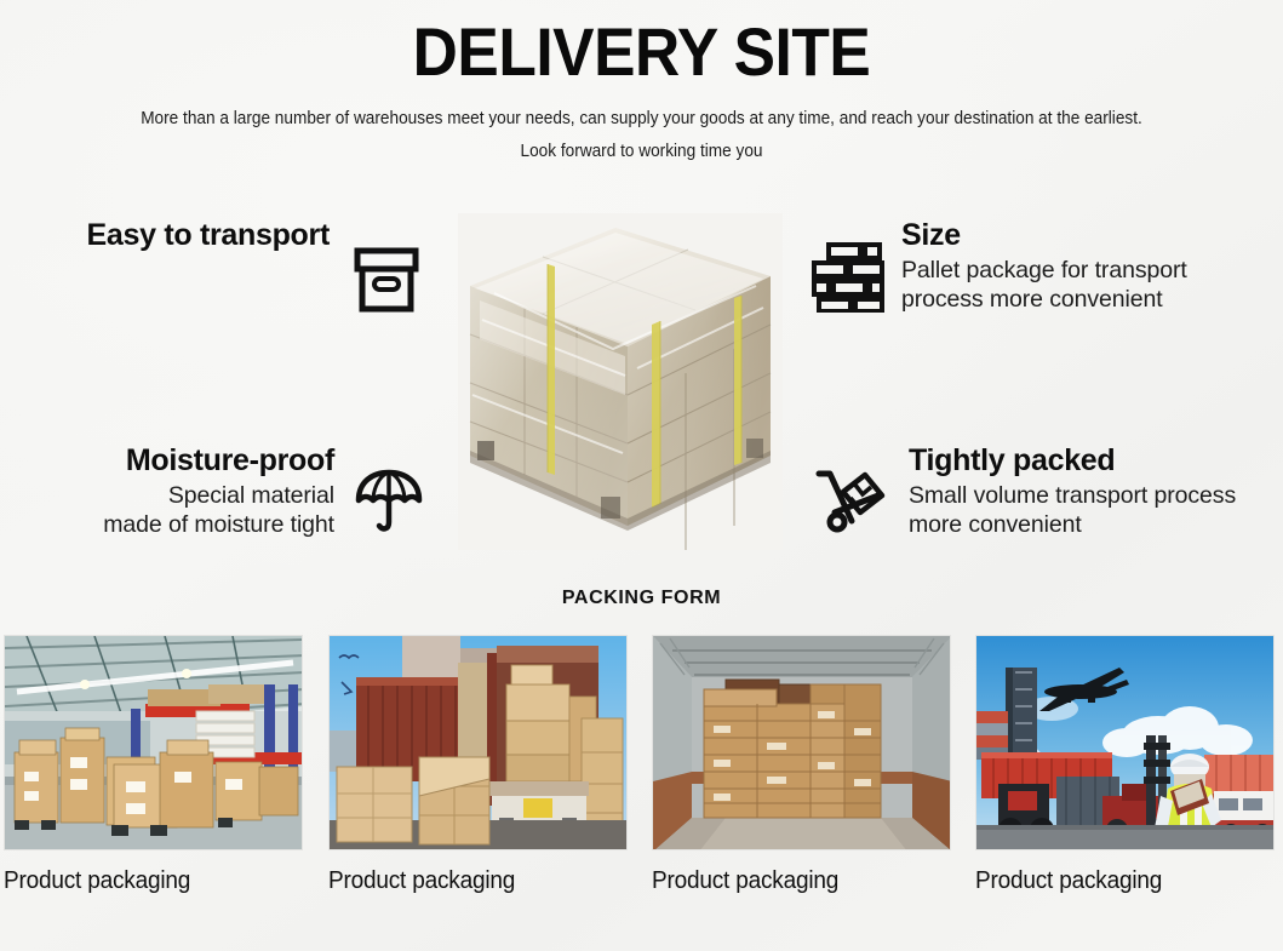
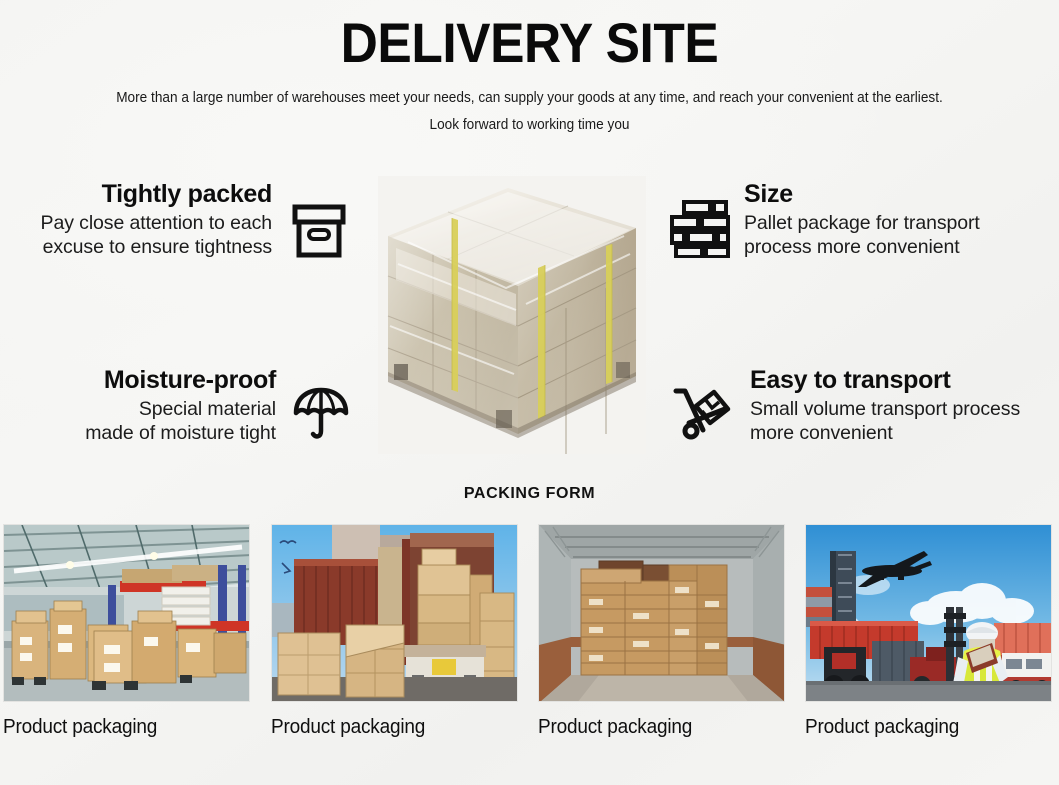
  DELIVERY SITE
- More than a large number of warehouses meet your needs, can supply your goods at any time, and reach your destination at the earliest.
+ More than a large number of warehouses meet your needs, can supply your goods at any time, and reach your convenient at the earliest.
  Look forward to working time you
- Easy to transport
+ Tightly packed
+ Pay close attention to each
+ excuse to ensure tightness
  Size
  Pallet package for transport
  process more convenient
  Moisture-proof
  Special material
  made of moisture tight
- Tightly packed
+ Easy to transport
  Small volume transport process
  more convenient
  PACKING FORM
  Product packaging
  Product packaging
  Product packaging
  Product packaging
